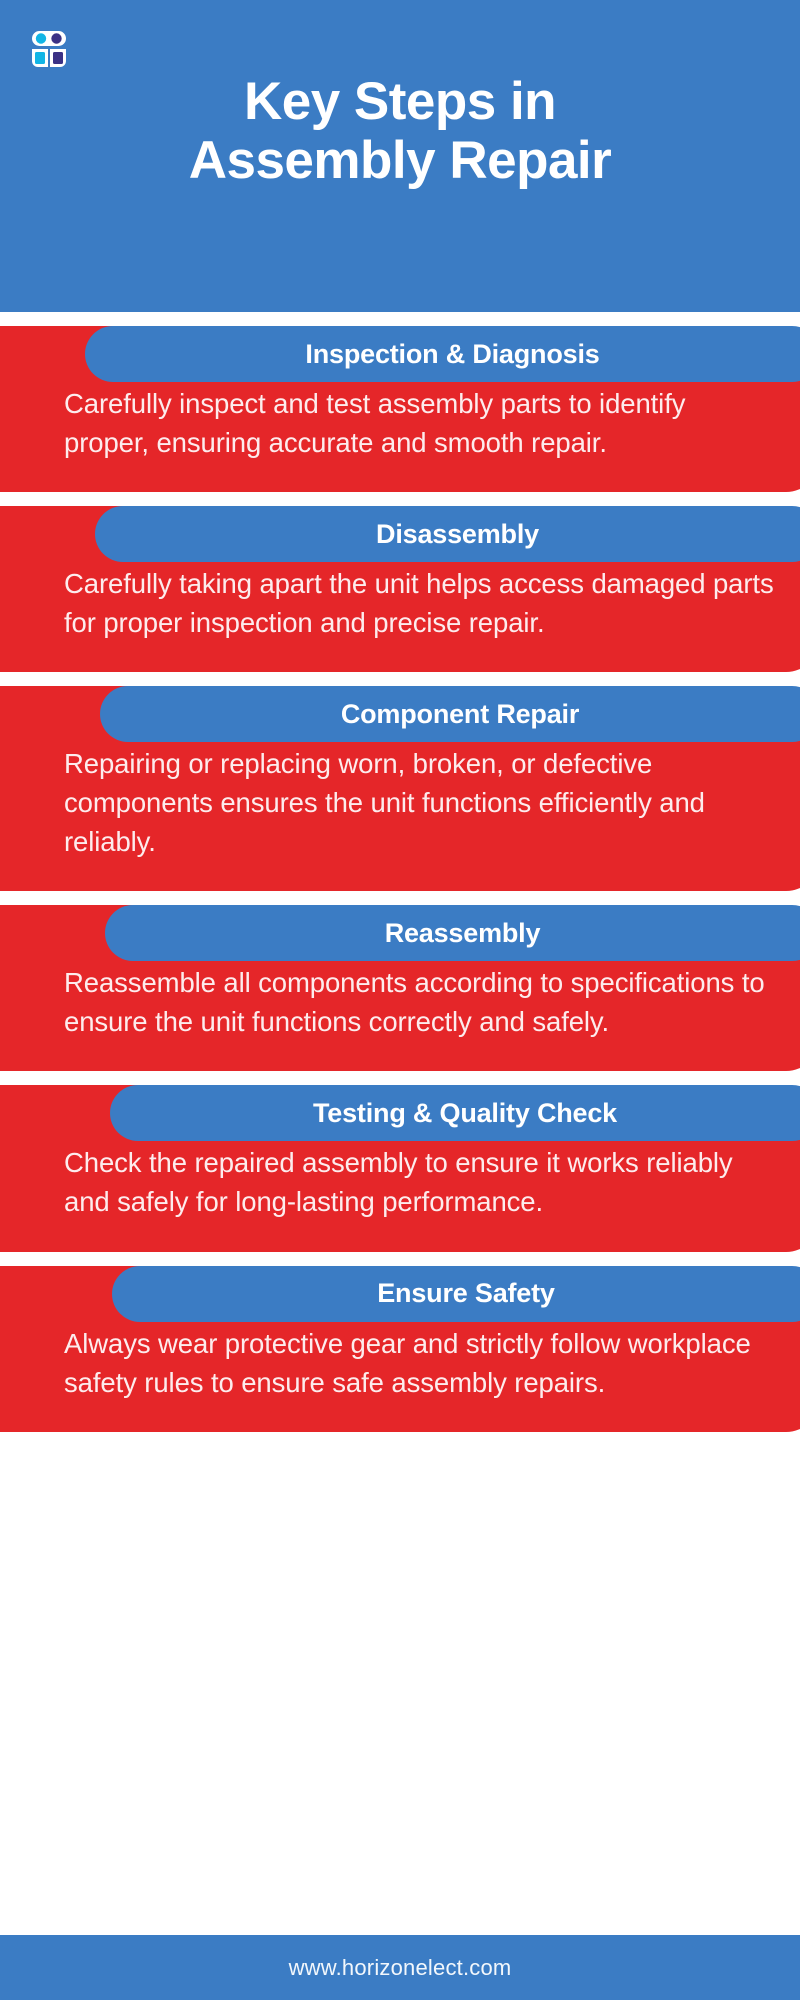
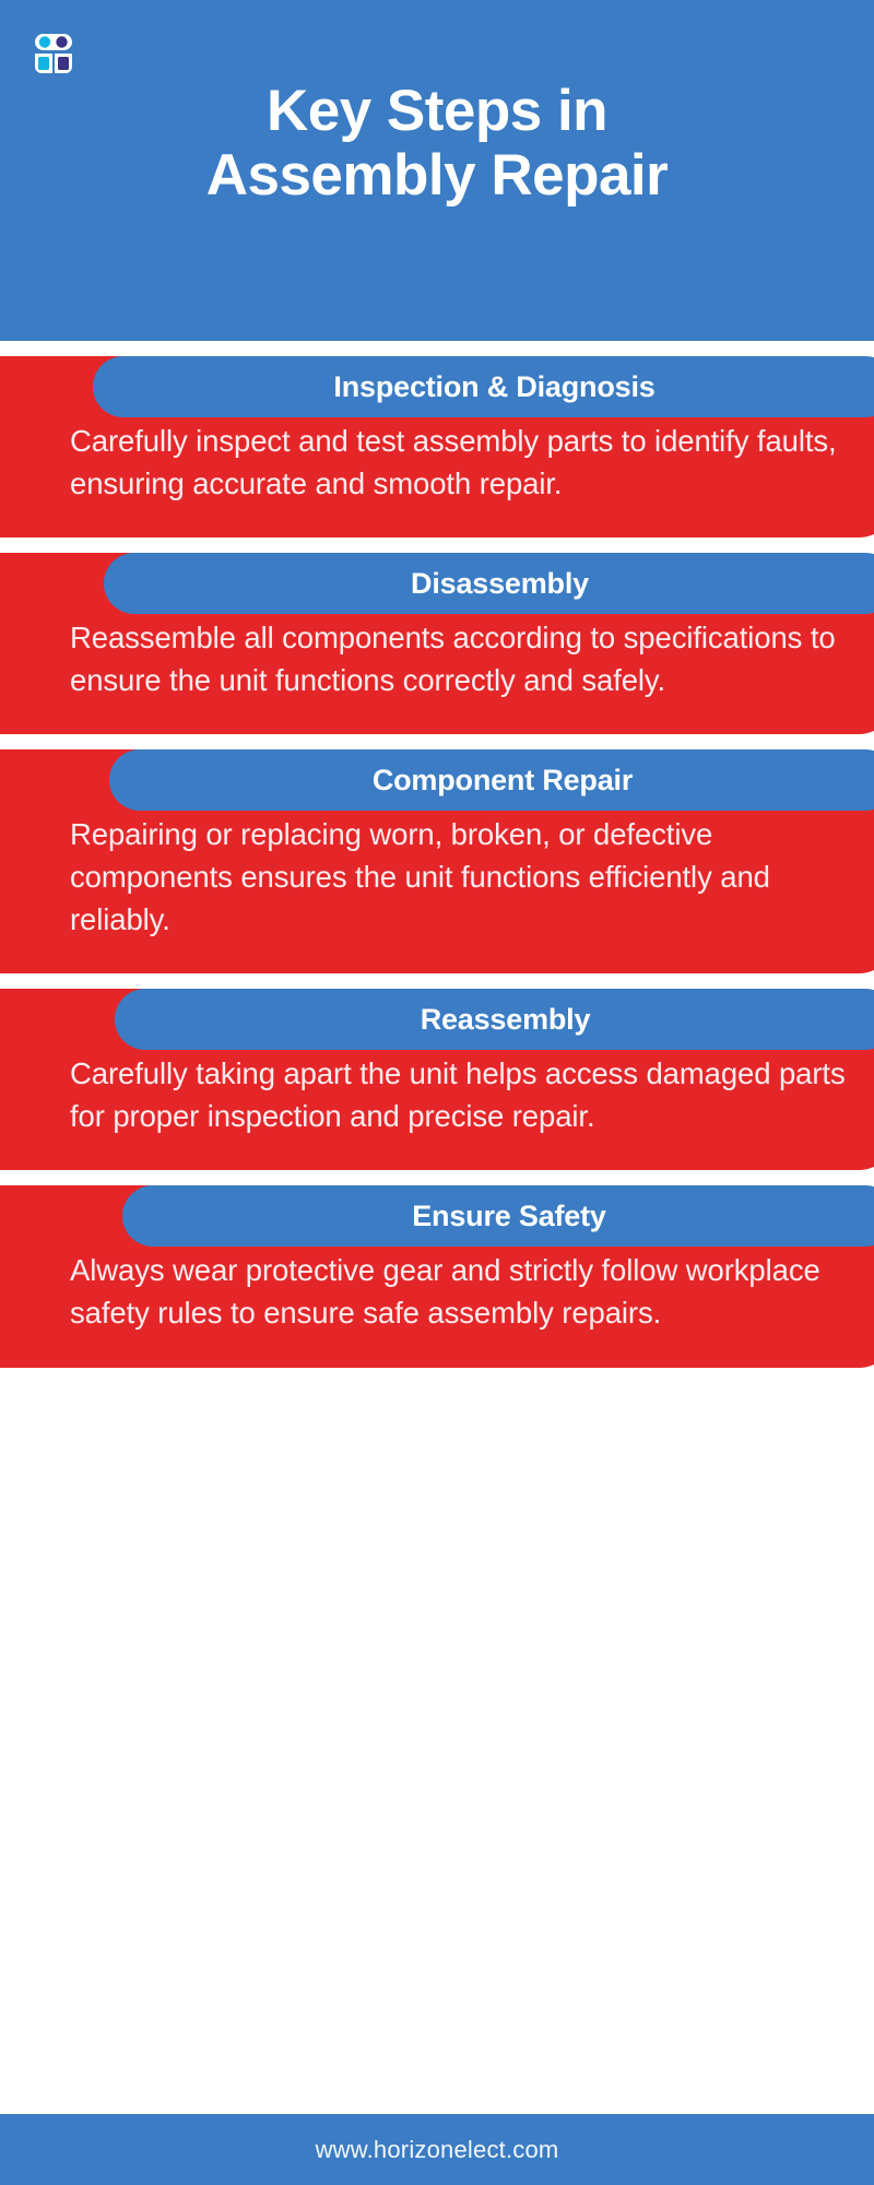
  Key Steps in
  Assembly Repair
  Inspection & Diagnosis
- Carefully inspect and test assembly parts to identify proper, ensuring accurate and smooth repair.
+ Carefully inspect and test assembly parts to identify faults, ensuring accurate and smooth repair.
  Disassembly
- Carefully taking apart the unit helps access damaged parts for proper inspection and precise repair.
+ Reassemble all components according to specifications to ensure the unit functions correctly and safely.
  Component Repair
  Repairing or replacing worn, broken, or defective components ensures the unit functions efficiently and reliably.
  Reassembly
- Reassemble all components according to specifications to ensure the unit functions correctly and safely.
+ Carefully taking apart the unit helps access damaged parts for proper inspection and precise repair.
- Testing & Quality Check
- Check the repaired assembly to ensure it works reliably and safely for long-lasting performance.
  Ensure Safety
  Always wear protective gear and strictly follow workplace safety rules to ensure safe assembly repairs.
  www.horizonelect.com
